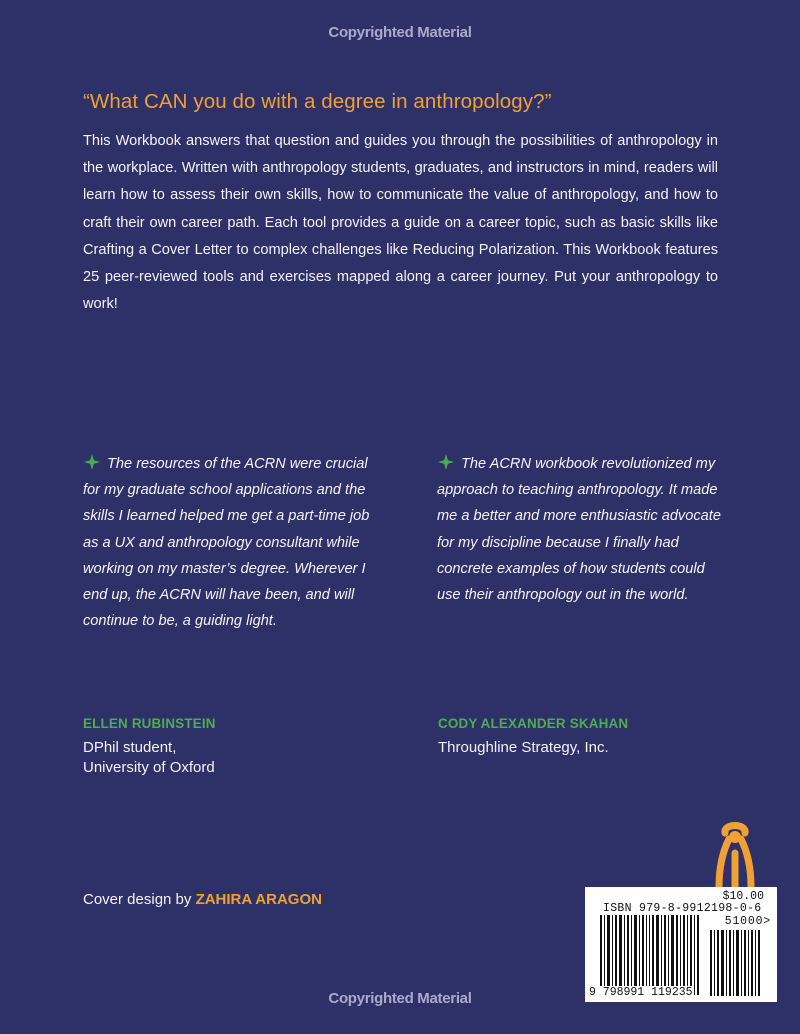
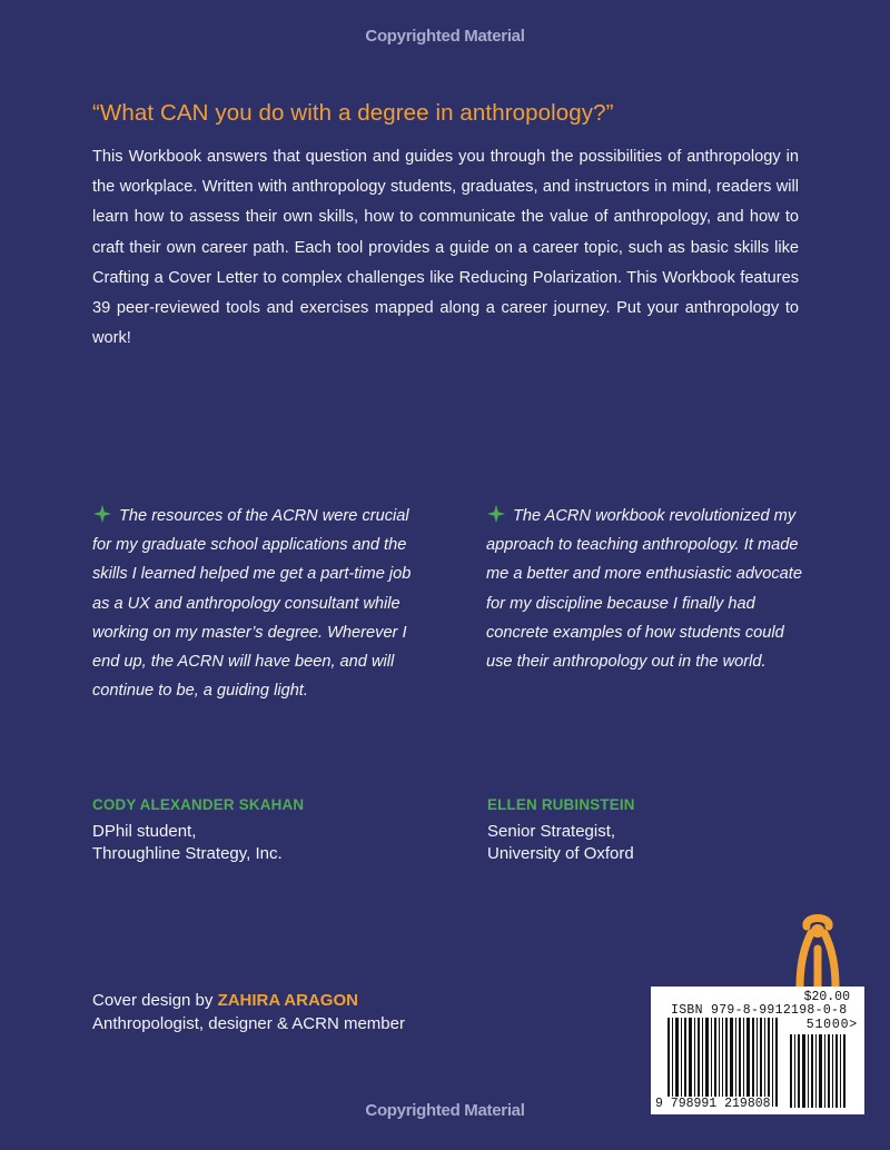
  Copyrighted Material
  “What CAN you do with a degree in anthropology?”
- This Workbook answers that question and guides you through the possibilities of anthropology in the workplace. Written with anthropology students, graduates, and instructors in mind, readers will learn how to assess their own skills, how to communicate the value of anthropology, and how to craft their own career path. Each tool provides a guide on a career topic, such as basic skills like Crafting a Cover Letter to complex challenges like Reducing Polarization. This Workbook features 25 peer-reviewed tools and exercises mapped along a career journey. Put your anthropology to work!
+ This Workbook answers that question and guides you through the possibilities of anthropology in the workplace. Written with anthropology students, graduates, and instructors in mind, readers will learn how to assess their own skills, how to communicate the value of anthropology, and how to craft their own career path. Each tool provides a guide on a career topic, such as basic skills like Crafting a Cover Letter to complex challenges like Reducing Polarization. This Workbook features 39 peer-reviewed tools and exercises mapped along a career journey. Put your anthropology to work!
  The resources of the ACRN were crucial for my graduate school applications and the skills I learned helped me get a part-time job as a UX and anthropology consultant while working on my master’s degree. Wherever I end up, the ACRN will have been, and will continue to be, a guiding light.
  The ACRN workbook revolutionized my approach to teaching anthropology. It made me a better and more enthusiastic advocate for my discipline because I finally had concrete examples of how students could use their anthropology out in the world.
- ELLEN RUBINSTEIN
+ CODY ALEXANDER SKAHAN
  DPhil student,
- University of Oxford
+ Throughline Strategy, Inc.
- CODY ALEXANDER SKAHAN
+ ELLEN RUBINSTEIN
+ Senior Strategist,
- Throughline Strategy, Inc.
+ University of Oxford
  Cover design by ZAHIRA ARAGON
+ Anthropologist, designer & ACRN member
- $10.00
+ $20.00
- ISBN 979-8-9912198-0-6
+ ISBN 979-8-9912198-0-8
  51000>
- 9 798991 119235
+ 9 798991 219808
  Copyrighted Material
